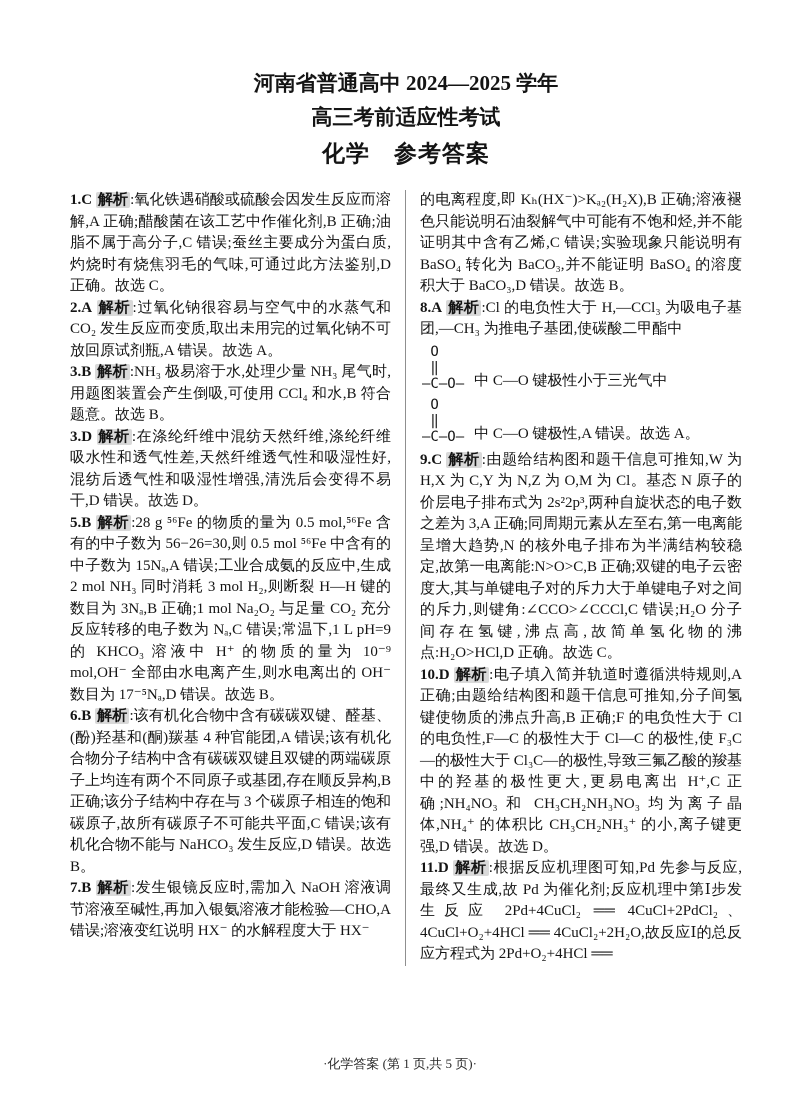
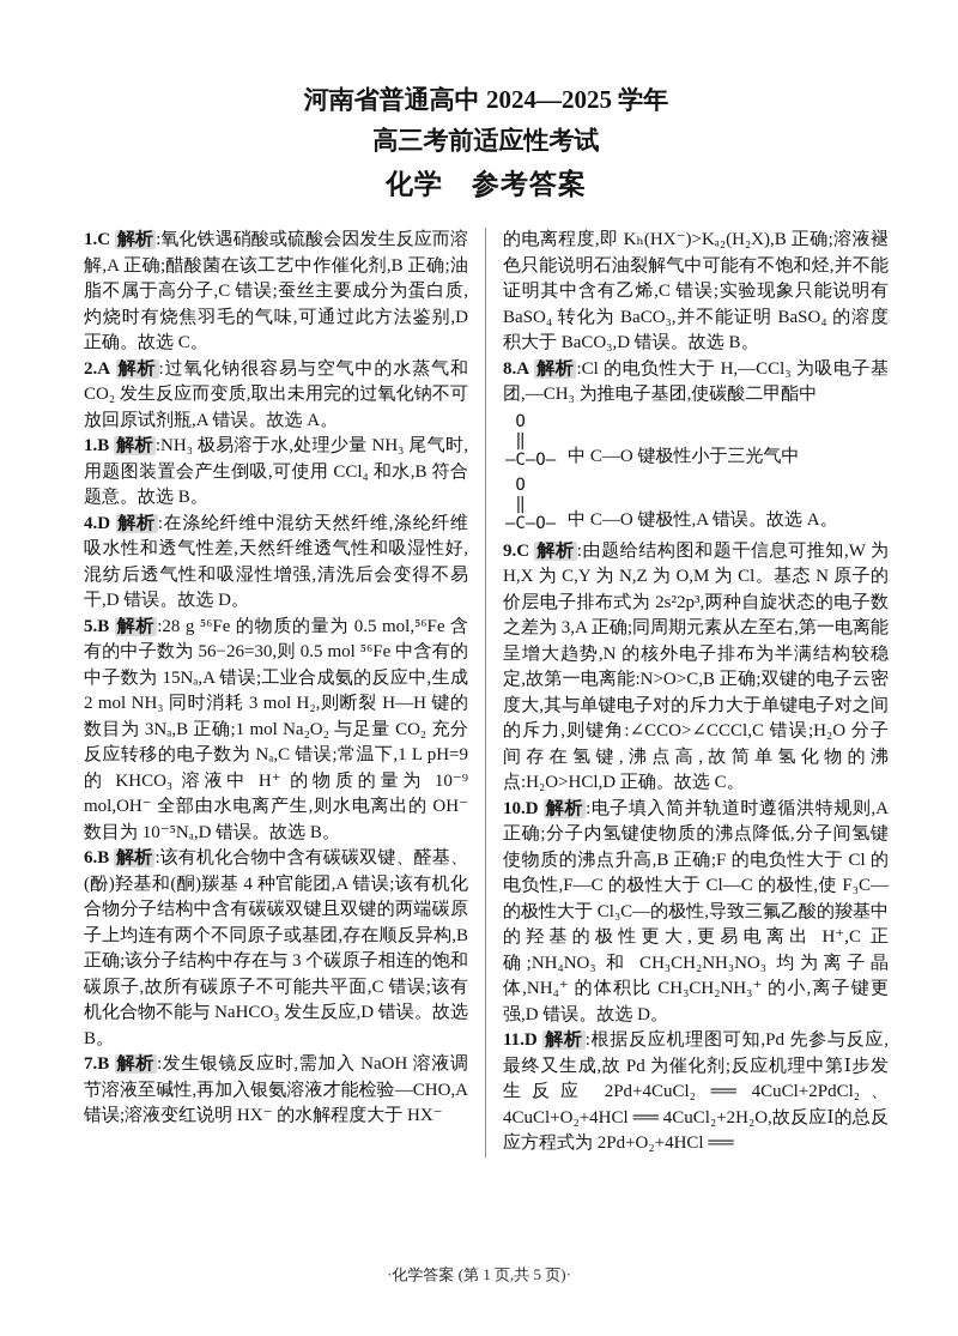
  河南省普通高中 2024—2025 学年
  高三考前适应性考试
  化学 参考答案
  1.C 解析 :氧化铁遇硝酸或硫酸会因发生反应而溶解,A 正确;醋酸菌在该工艺中作催化剂,B 正确;油脂不属于高分子,C 错误;蚕丝主要成分为蛋白质,灼烧时有烧焦羽毛的气味,可通过此方法鉴别,D 正确。故选 C。
  2.A 解析 :过氧化钠很容易与空气中的水蒸气和 CO₂ 发生反应而变质,取出未用完的过氧化钠不可放回原试剂瓶,A 错误。故选 A。
- 3.B 解析 :NH₃ 极易溶于水,处理少量 NH₃ 尾气时,用题图装置会产生倒吸,可使用 CCl₄ 和水,B 符合题意。故选 B。
+ 1.B 解析 :NH₃ 极易溶于水,处理少量 NH₃ 尾气时,用题图装置会产生倒吸,可使用 CCl₄ 和水,B 符合题意。故选 B。
- 3.D 解析 :在涤纶纤维中混纺天然纤维,涤纶纤维吸水性和透气性差,天然纤维透气性和吸湿性好,混纺后透气性和吸湿性增强,清洗后会变得不易干,D 错误。故选 D。
+ 4.D 解析 :在涤纶纤维中混纺天然纤维,涤纶纤维吸水性和透气性差,天然纤维透气性和吸湿性好,混纺后透气性和吸湿性增强,清洗后会变得不易干,D 错误。故选 D。
- 5.B 解析 :28 g ⁵⁶Fe 的物质的量为 0.5 mol,⁵⁶Fe 含有的中子数为 56−26=30,则 0.5 mol ⁵⁶Fe 中含有的中子数为 15Nₐ,A 错误;工业合成氨的反应中,生成 2 mol NH₃ 同时消耗 3 mol H₂,则断裂 H—H 键的数目为 3Nₐ,B 正确;1 mol Na₂O₂ 与足量 CO₂ 充分反应转移的电子数为 Nₐ,C 错误;常温下,1 L pH=9 的 KHCO₃ 溶液中 H⁺ 的物质的量为 10⁻⁹ mol,OH⁻ 全部由水电离产生,则水电离出的 OH⁻ 数目为 17⁻⁵Nₐ,D 错误。故选 B。
+ 5.B 解析 :28 g ⁵⁶Fe 的物质的量为 0.5 mol,⁵⁶Fe 含有的中子数为 56−26=30,则 0.5 mol ⁵⁶Fe 中含有的中子数为 15Nₐ,A 错误;工业合成氨的反应中,生成 2 mol NH₃ 同时消耗 3 mol H₂,则断裂 H—H 键的数目为 3Nₐ,B 正确;1 mol Na₂O₂ 与足量 CO₂ 充分反应转移的电子数为 Nₐ,C 错误;常温下,1 L pH=9 的 KHCO₃ 溶液中 H⁺ 的物质的量为 10⁻⁹ mol,OH⁻ 全部由水电离产生,则水电离出的 OH⁻ 数目为 10⁻⁵Nₐ,D 错误。故选 B。
  6.B 解析 :该有机化合物中含有碳碳双键、醛基、(酚)羟基和(酮)羰基 4 种官能团,A 错误;该有机化合物分子结构中含有碳碳双键且双键的两端碳原子上均连有两个不同原子或基团,存在顺反异构,B 正确;该分子结构中存在与 3 个碳原子相连的饱和碳原子,故所有碳原子不可能共平面,C 错误;该有机化合物不能与 NaHCO₃ 发生反应,D 错误。故选 B。
  7.B 解析 :发生银镜反应时,需加入 NaOH 溶液调节溶液至碱性,再加入银氨溶液才能检验—CHO,A 错误;溶液变红说明 HX⁻ 的水解程度大于 HX⁻
  的电离程度,即 Kₕ(HX⁻)>Kₐ₂(H₂X),B 正确;溶液褪色只能说明石油裂解气中可能有不饱和烃,并不能证明其中含有乙烯,C 错误;实验现象只能说明有 BaSO₄ 转化为 BaCO₃,并不能证明 BaSO₄ 的溶度积大于 BaCO₃,D 错误。故选 B。
  8.A 解析 :Cl 的电负性大于 H,—CCl₃ 为吸电子基团,—CH₃ 为推电子基团,使碳酸二甲酯中
  O
  ‖
  —C—O—
  中 C—O 键极性小于三光气中
  O
  ‖
  —C—O—
  中 C—O 键极性,A 错误。故选 A。
  9.C 解析 :由题给结构图和题干信息可推知,W 为 H,X 为 C,Y 为 N,Z 为 O,M 为 Cl。基态 N 原子的价层电子排布式为 2s²2p³,两种自旋状态的电子数之差为 3,A 正确;同周期元素从左至右,第一电离能呈增大趋势,N 的核外电子排布为半满结构较稳定,故第一电离能:N>O>C,B 正确;双键的电子云密度大,其与单键电子对的斥力大于单键电子对之间的斥力,则键角:∠CCO>∠CCCl,C 错误;H₂O 分子间存在氢键,沸点高,故简单氢化物的沸点:H₂O>HCl,D 正确。故选 C。
- 10.D 解析 :电子填入简并轨道时遵循洪特规则,A 正确;由题给结构图和题干信息可推知,分子间氢键使物质的沸点升高,B 正确;F 的电负性大于 Cl 的电负性,F—C 的极性大于 Cl—C 的极性,使 F₃C—的极性大于 Cl₃C—的极性,导致三氟乙酸的羧基中的羟基的极性更大,更易电离出 H⁺,C 正确;NH₄NO₃ 和 CH₃CH₂NH₃NO₃ 均为离子晶体,NH₄⁺ 的体积比 CH₃CH₂NH₃⁺ 的小,离子键更强,D 错误。故选 D。
+ 10.D 解析 :电子填入简并轨道时遵循洪特规则,A 正确;分子内氢键使物质的沸点降低,分子间氢键使物质的沸点升高,B 正确;F 的电负性大于 Cl 的电负性,F—C 的极性大于 Cl—C 的极性,使 F₃C—的极性大于 Cl₃C—的极性,导致三氟乙酸的羧基中的羟基的极性更大,更易电离出 H⁺,C 正确;NH₄NO₃ 和 CH₃CH₂NH₃NO₃ 均为离子晶体,NH₄⁺ 的体积比 CH₃CH₂NH₃⁺ 的小,离子键更强,D 错误。故选 D。
  11.D 解析 :根据反应机理图可知,Pd 先参与反应,最终又生成,故 Pd 为催化剂;反应机理中第Ⅰ步发生反应 2Pd+4CuCl₂ ══ 4CuCl+2PdCl₂、4CuCl+O₂+4HCl ══ 4CuCl₂+2H₂O,故反应Ⅰ的总反应方程式为 2Pd+O₂+4HCl ══
  ·化学答案 (第 1 页,共 5 页)·
